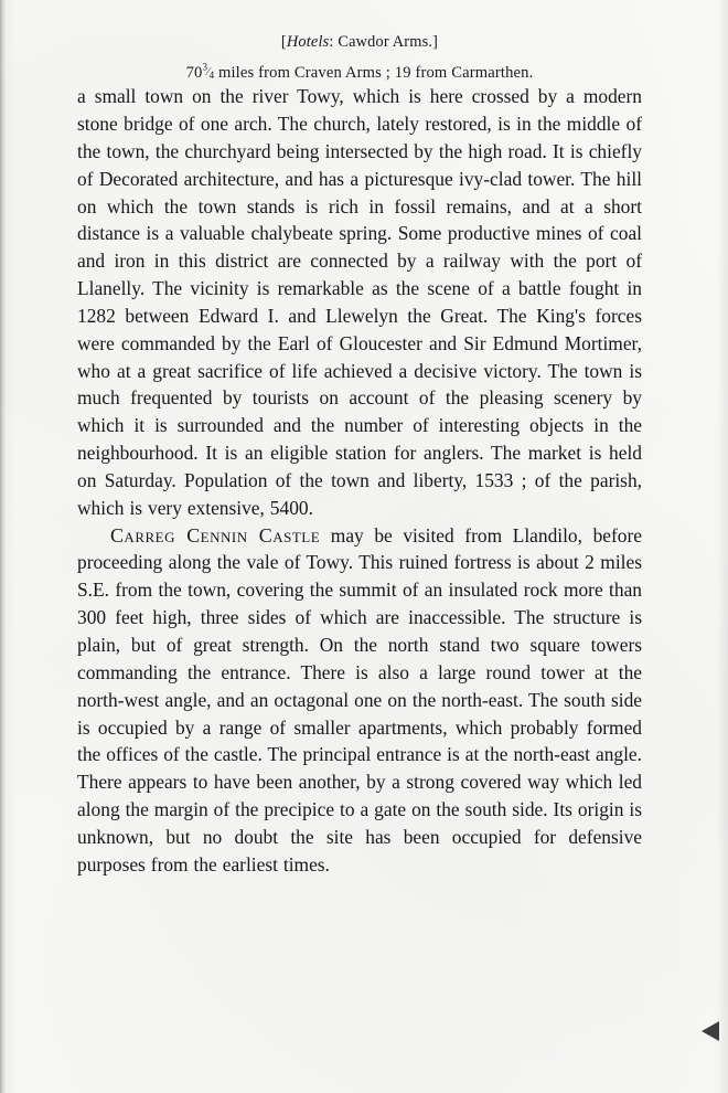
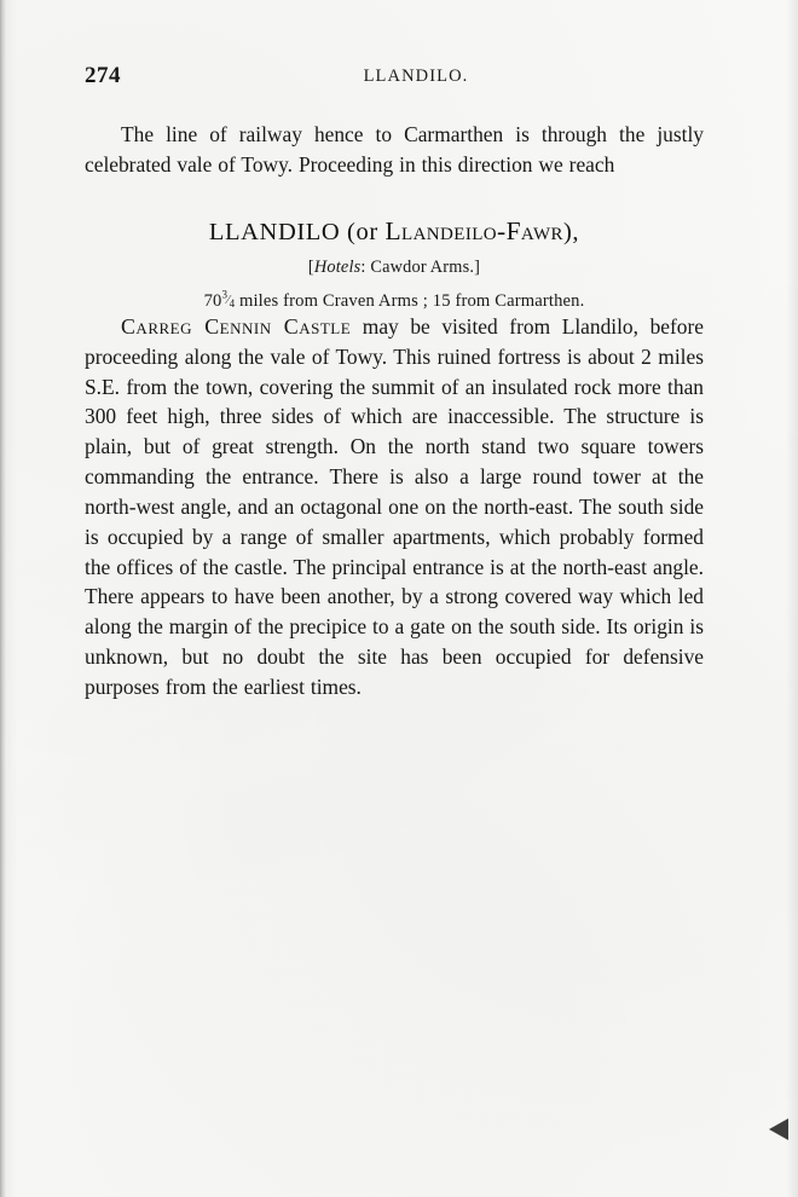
+ 274
+ LLANDILO.
+ The line of railway hence to Carmarthen is through the justly celebrated vale of Towy. Proceeding in this direction we reach
+ LLANDILO (or Llandeilo-Fawr),
  [Hotels: Cawdor Arms.]
- 703⁄4 miles from Craven Arms ; 19 from Carmarthen.
+ 703⁄4 miles from Craven Arms ; 15 from Carmarthen.
- a small town on the river Towy, which is here crossed by a modern stone bridge of one arch. The church, lately restored, is in the middle of the town, the churchyard being intersected by the high road. It is chiefly of Decorated architecture, and has a picturesque ivy-clad tower. The hill on which the town stands is rich in fossil remains, and at a short distance is a valuable chalybeate spring. Some productive mines of coal and iron in this district are connected by a railway with the port of Llanelly. The vicinity is remarkable as the scene of a battle fought in 1282 between Edward I. and Llewelyn the Great. The King's forces were commanded by the Earl of Gloucester and Sir Edmund Mortimer, who at a great sacrifice of life achieved a decisive victory. The town is much frequented by tourists on account of the pleasing scenery by which it is surrounded and the number of interesting objects in the neighbourhood. It is an eligible station for anglers. The market is held on Saturday. Population of the town and liberty, 1533 ; of the parish, which is very extensive, 5400.
  Carreg Cennin Castle may be visited from Llandilo, before proceeding along the vale of Towy. This ruined fortress is about 2 miles S.E. from the town, covering the summit of an insulated rock more than 300 feet high, three sides of which are inaccessible. The structure is plain, but of great strength. On the north stand two square towers commanding the entrance. There is also a large round tower at the north-west angle, and an octagonal one on the north-east. The south side is occupied by a range of smaller apartments, which probably formed the offices of the castle. The principal entrance is at the north-east angle. There appears to have been another, by a strong covered way which led along the margin of the precipice to a gate on the south side. Its origin is unknown, but no doubt the site has been occupied for defensive purposes from the earliest times.
